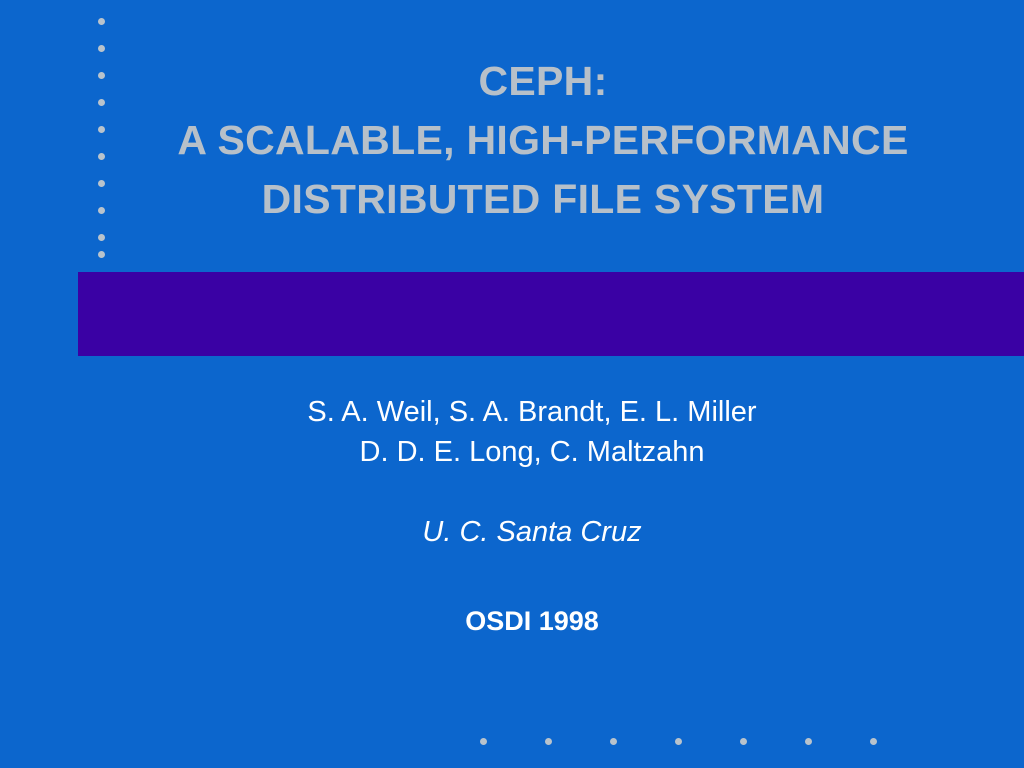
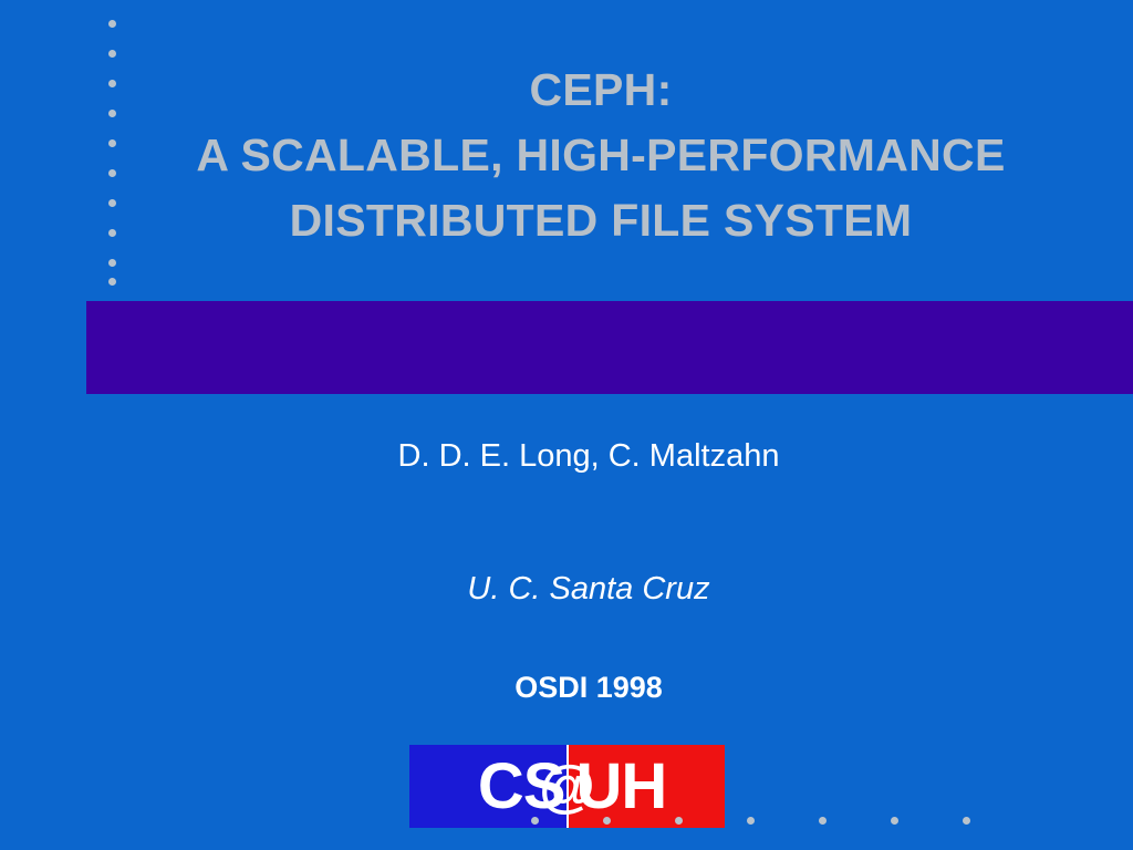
  CEPH:
  A SCALABLE, HIGH-PERFORMANCE
  DISTRIBUTED FILE SYSTEM
- S. A. Weil, S. A. Brandt, E. L. Miller
  D. D. E. Long, C. Maltzahn
  U. C. Santa Cruz
  OSDI 1998
+ CS
+ UH
+ @
